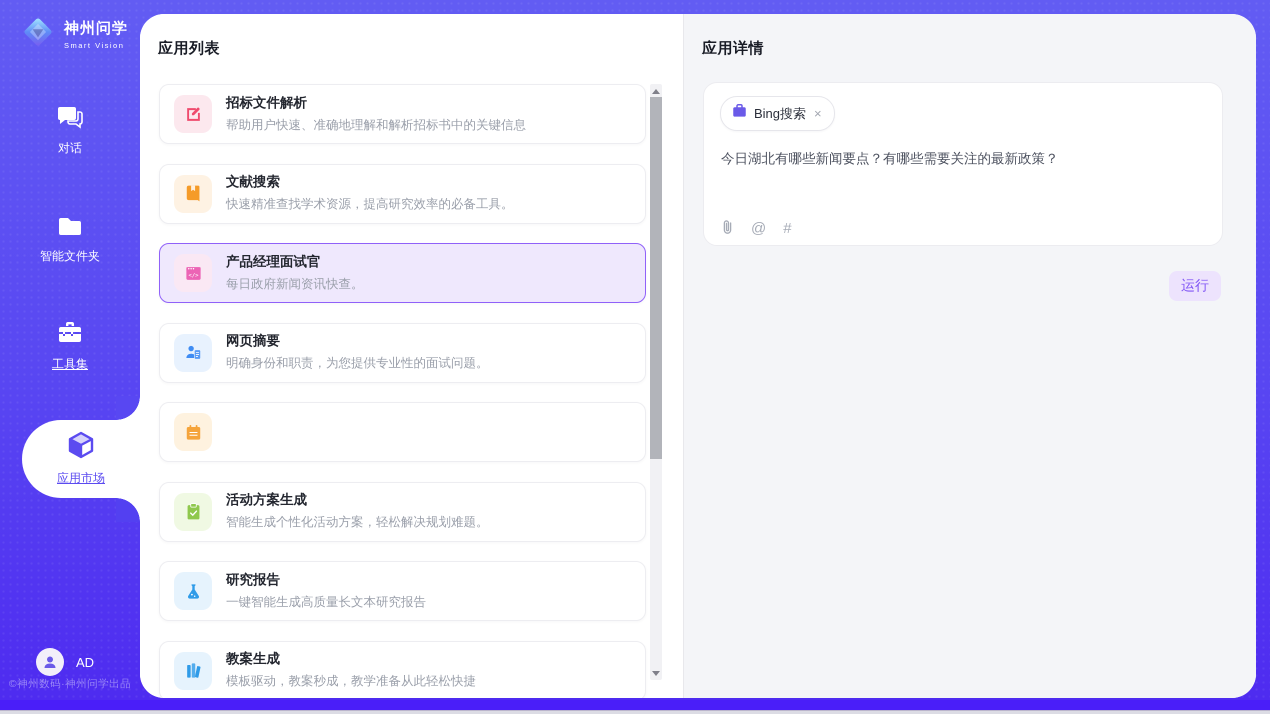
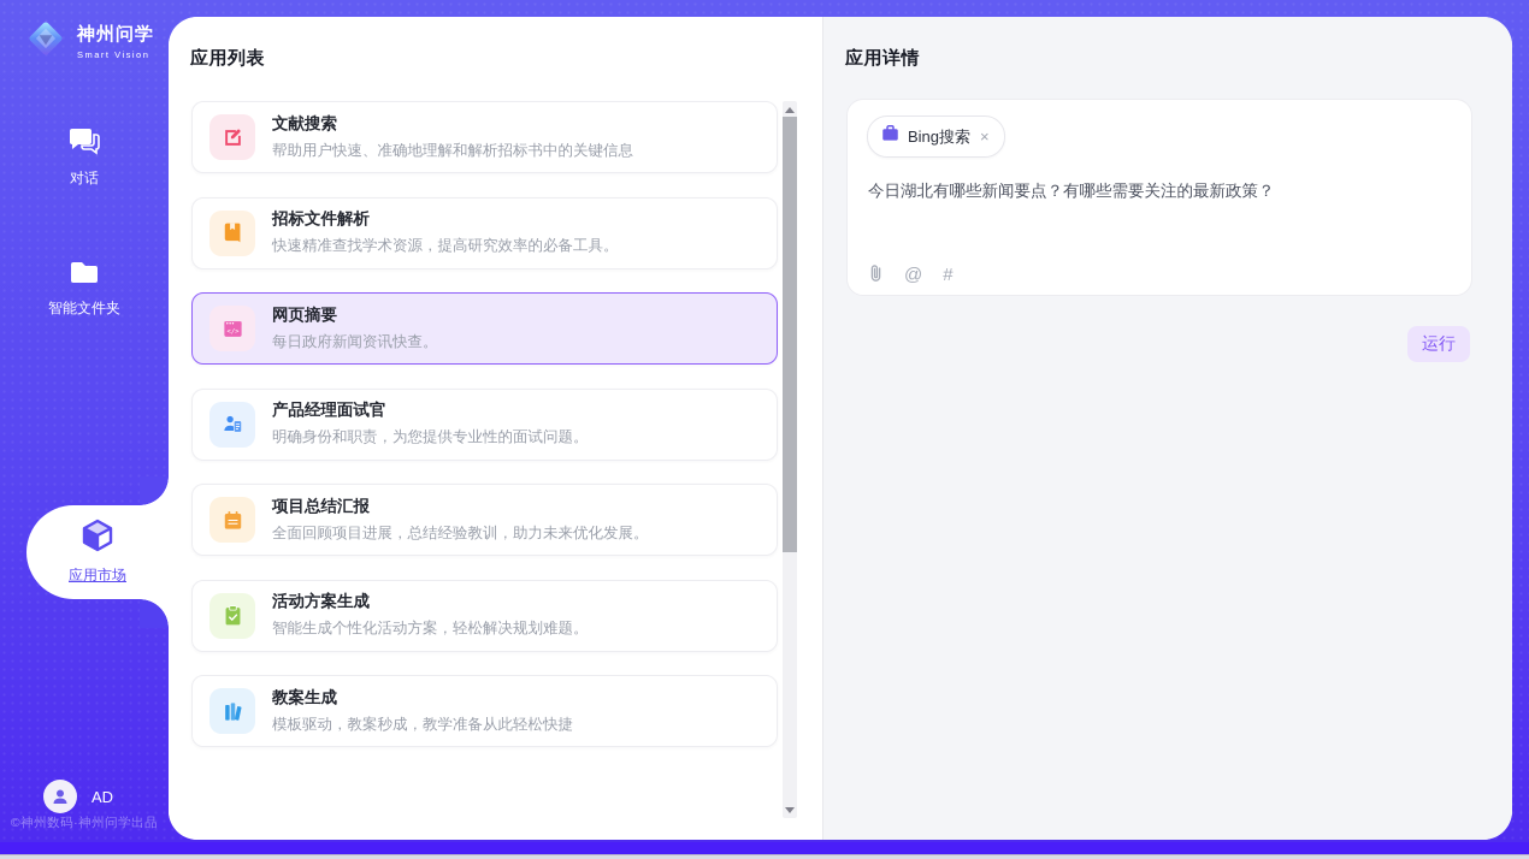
  神州问学
  Smart Vision
  对话
  智能文件夹
- 工具集
  应用市场
  AD
  ©神州数码·神州问学出品
  应用列表
- 招标文件解析
+ 文献搜索
  帮助用户快速、准确地理解和解析招标书中的关键信息
- 文献搜索
+ 招标文件解析
  快速精准查找学术资源，提高研究效率的必备工具。
- 产品经理面试官
+ 网页摘要
  每日政府新闻资讯快查。
- 网页摘要
+ 产品经理面试官
  明确身份和职责，为您提供专业性的面试问题。
+ 项目总结汇报
+ 全面回顾项目进展，总结经验教训，助力未来优化发展。
  活动方案生成
  智能生成个性化活动方案，轻松解决规划难题。
- 研究报告
- 一键智能生成高质量长文本研究报告
  教案生成
  模板驱动，教案秒成，教学准备从此轻松快捷
  应用详情
  Bing搜索
  ×
  今日湖北有哪些新闻要点？有哪些需要关注的最新政策？
  @
  #
  运行
